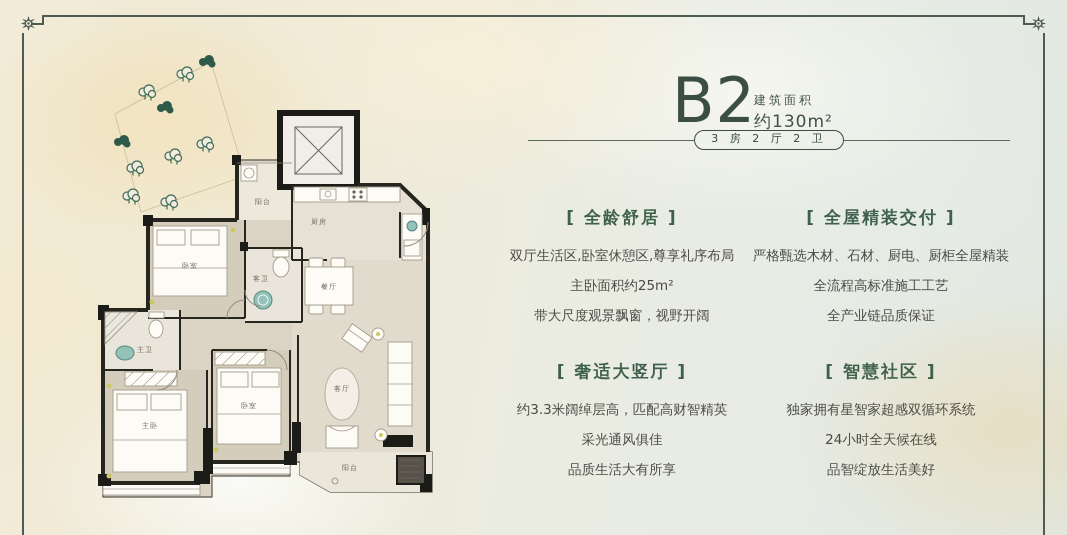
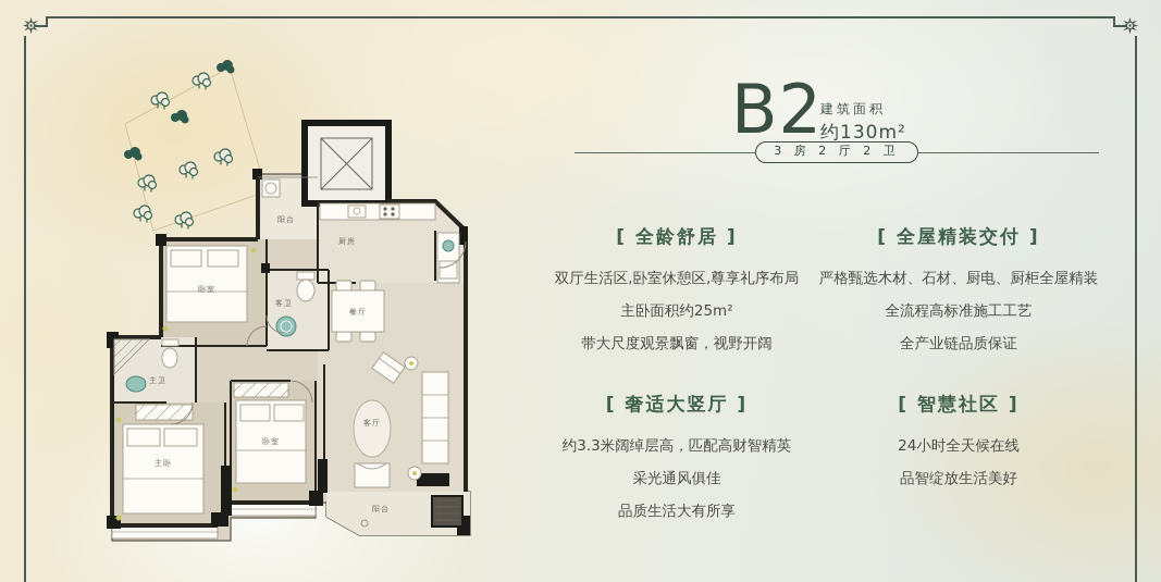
  B2
  建筑面积
  约130m²
  3 房 2 厅 2 卫
  [ 全龄舒居 ]
  双厅生活区,卧室休憩区,尊享礼序布局
  主卧面积约25m²
  带大尺度观景飘窗，视野开阔
  [ 全屋精装交付 ]
  严格甄选木材、石材、厨电、厨柜全屋精装
  全流程高标准施工工艺
  全产业链品质保证
  [ 奢适大竖厅 ]
  约3.3米阔绰层高，匹配高财智精英
  采光通风俱佳
  品质生活大有所享
  [ 智慧社区 ]
- 独家拥有星智家超感双循环系统
  24小时全天候在线
  品智绽放生活美好
  阳台
  厨房
  客卫
  餐厅
  客厅
  主卫
  主卧
  卧室
  卧室
  阳台
